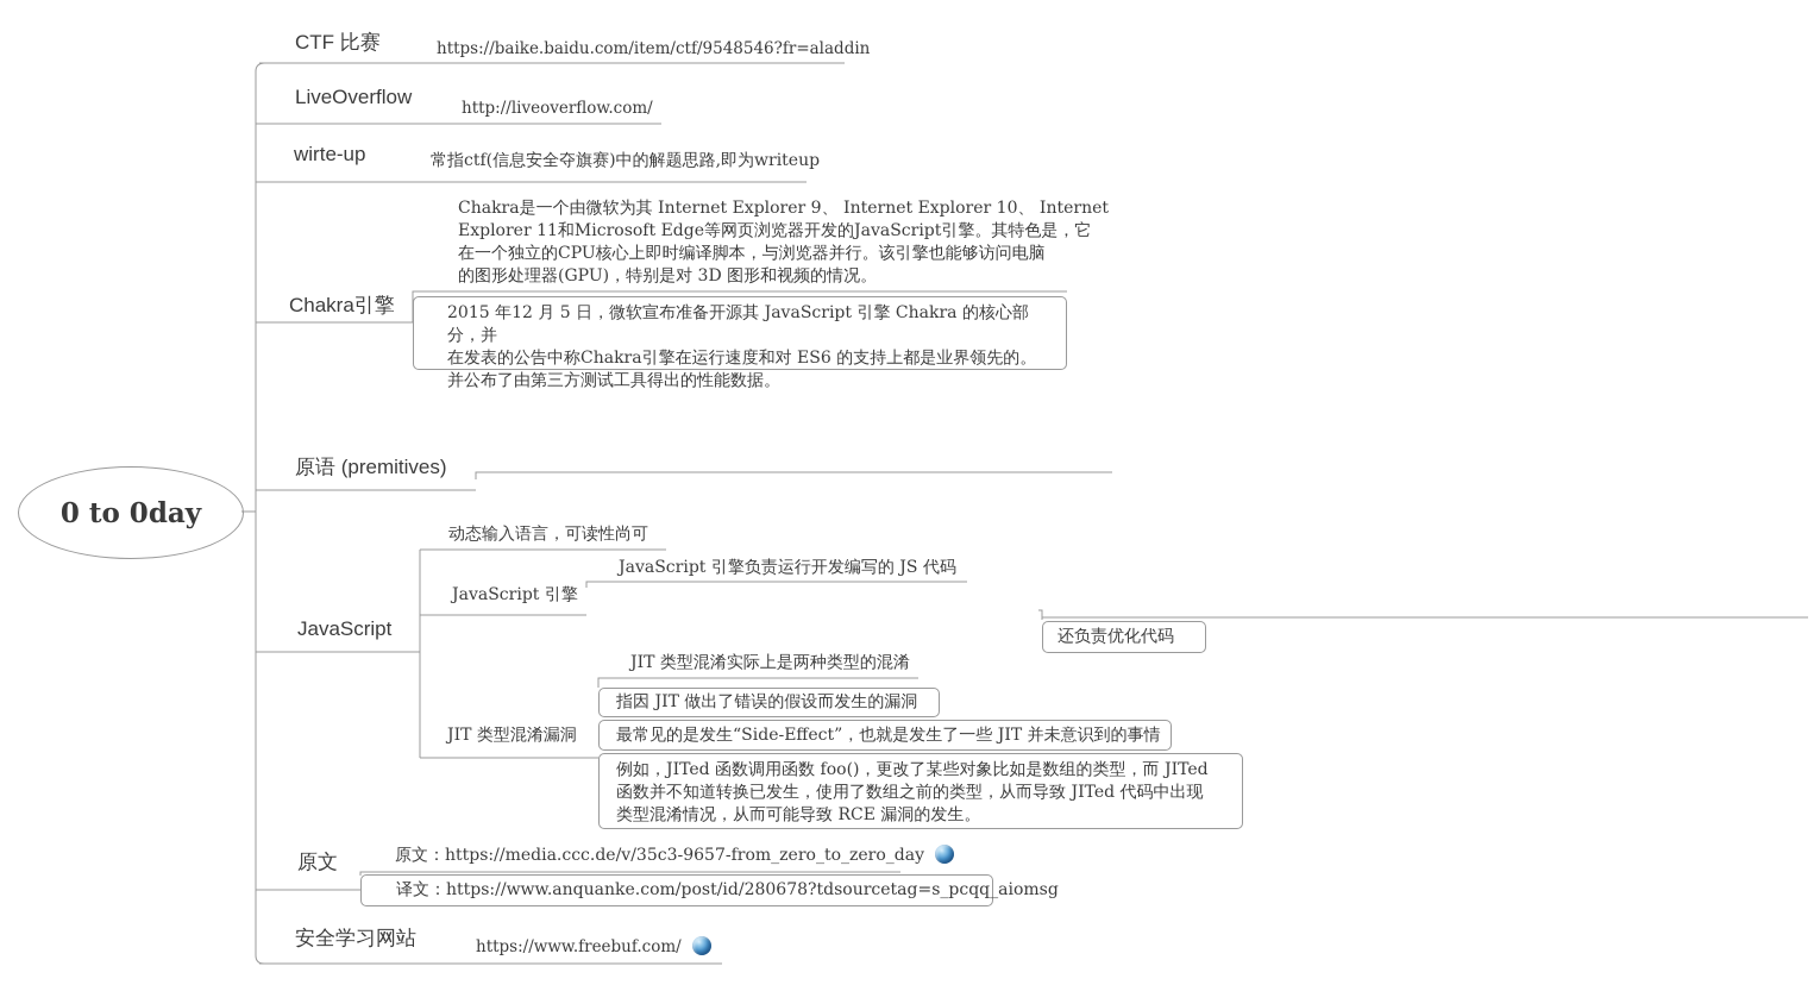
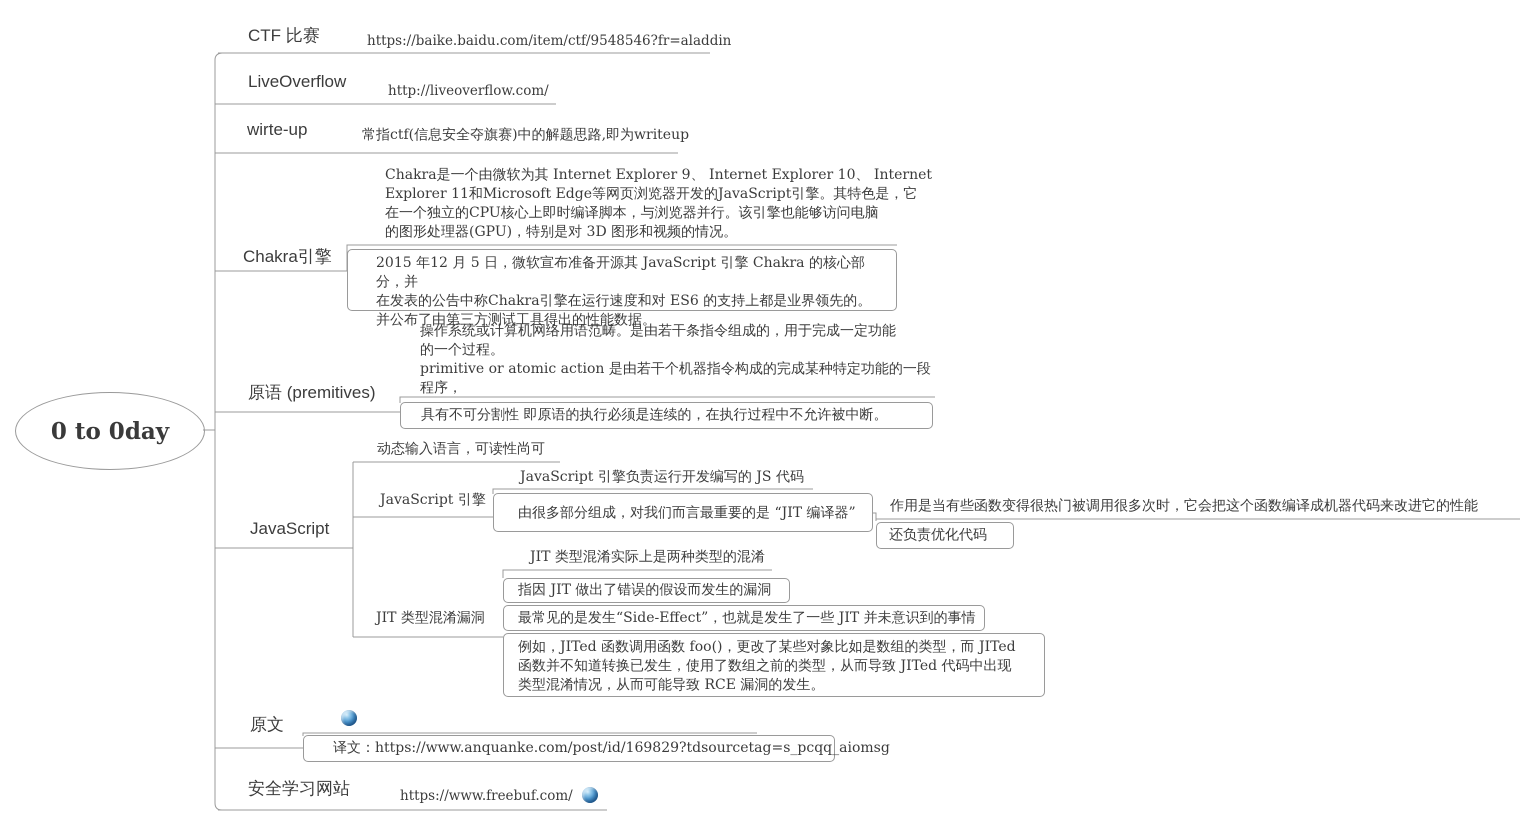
  0 to 0day
  CTF 比赛
  LiveOverflow
  wirte-up
  Chakra引擎
  原语 (premitives)
  JavaScript
  原文
  安全学习网站
  https://baike.baidu.com/item/ctf/9548546?fr=aladdin
  http://liveoverflow.com/
  常指ctf(信息安全夺旗赛)中的解题思路,即为writeup
  Chakra是一个由微软为其 Internet Explorer 9、 Internet Explorer 10、 Internet
  Explorer 11和Microsoft Edge等网页浏览器开发的JavaScript引擎。其特色是，它
  在一个独立的CPU核心上即时编译脚本，与浏览器并行。该引擎也能够访问电脑
  的图形处理器(GPU)，特别是对 3D 图形和视频的情况。
  2015 年12 月 5 日，微软宣布准备开源其 JavaScript 引擎 Chakra 的核心部分，并
  在发表的公告中称Chakra引擎在运行速度和对 ES6 的支持上都是业界领先的。
  并公布了由第三方测试工具得出的性能数据。
+ 操作系统或计算机网络用语范畴。是由若干条指令组成的，用于完成一定功能
+ 的一个过程。
+ primitive or atomic action 是由若干个机器指令构成的完成某种特定功能的一段
+ 程序，
+ 具有不可分割性 即原语的执行必须是连续的，在执行过程中不允许被中断。
  动态输入语言，可读性尚可
  JavaScript 引擎
  JavaScript 引擎负责运行开发编写的 JS 代码
+ 由很多部分组成，对我们而言最重要的是 “JIT 编译器”
+ 作用是当有些函数变得很热门被调用很多次时，它会把这个函数编译成机器代码来改进它的性能
  还负责优化代码
  JIT 类型混淆漏洞
  JIT 类型混淆实际上是两种类型的混淆
  指因 JIT 做出了错误的假设而发生的漏洞
  最常见的是发生“Side-Effect”，也就是发生了一些 JIT 并未意识到的事情
  例如，JITed 函数调用函数 foo()，更改了某些对象比如是数组的类型，而 JITed
  函数并不知道转换已发生，使用了数组之前的类型，从而导致 JITed 代码中出现
  类型混淆情况，从而可能导致 RCE 漏洞的发生。
- 原文：https://media.ccc.de/v/35c3-9657-from_zero_to_zero_day
- 译文：https://www.anquanke.com/post/id/280678?tdsourcetag=s_pcqq_aiomsg
+ 译文：https://www.anquanke.com/post/id/169829?tdsourcetag=s_pcqq_aiomsg
  https://www.freebuf.com/
